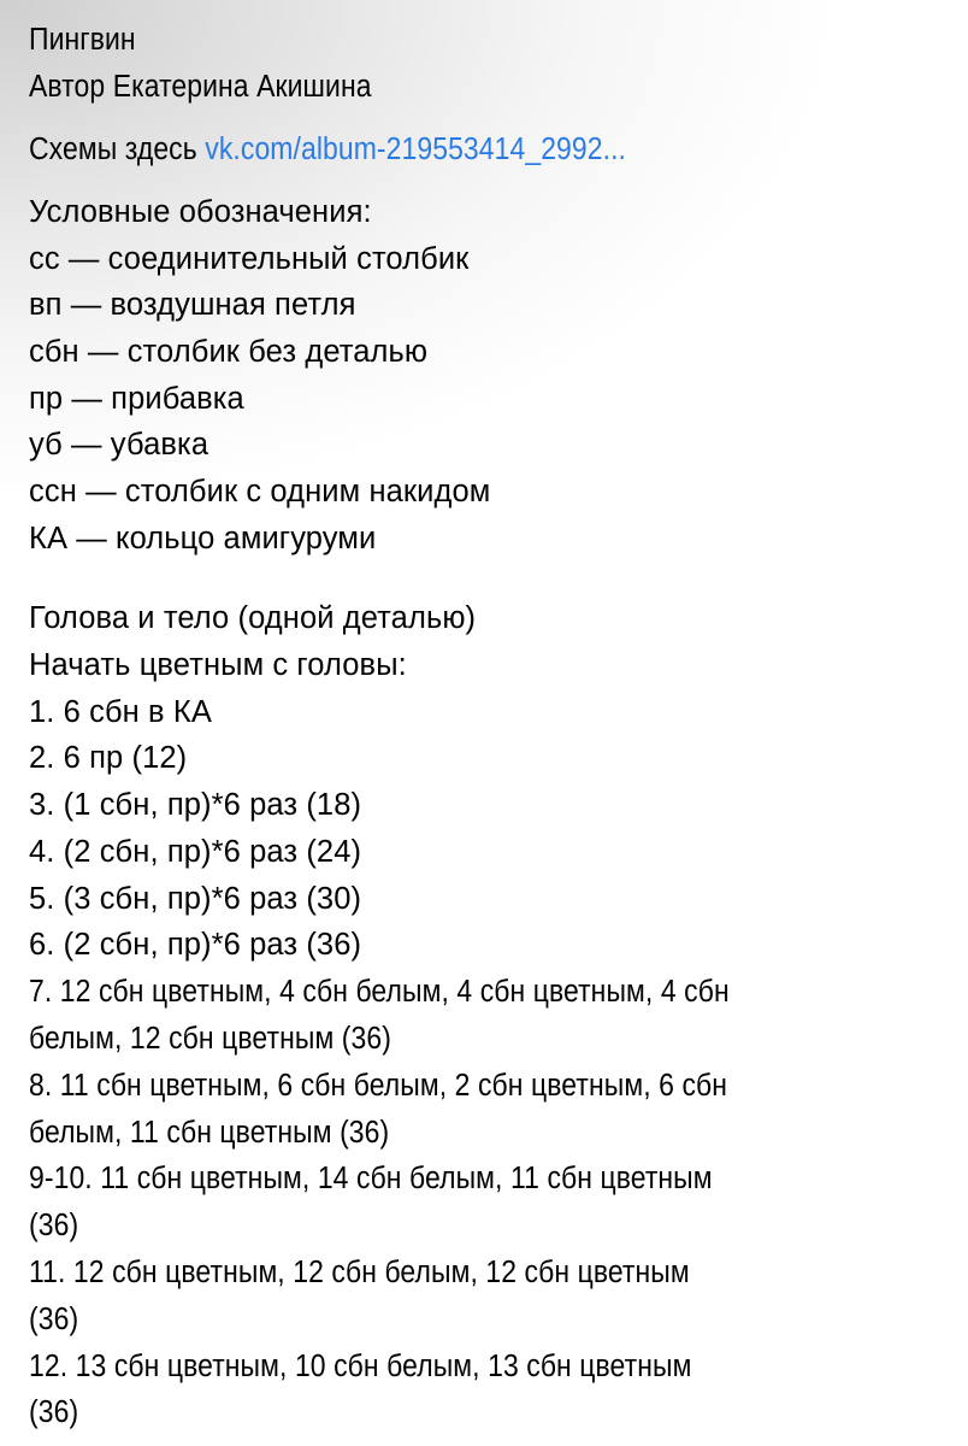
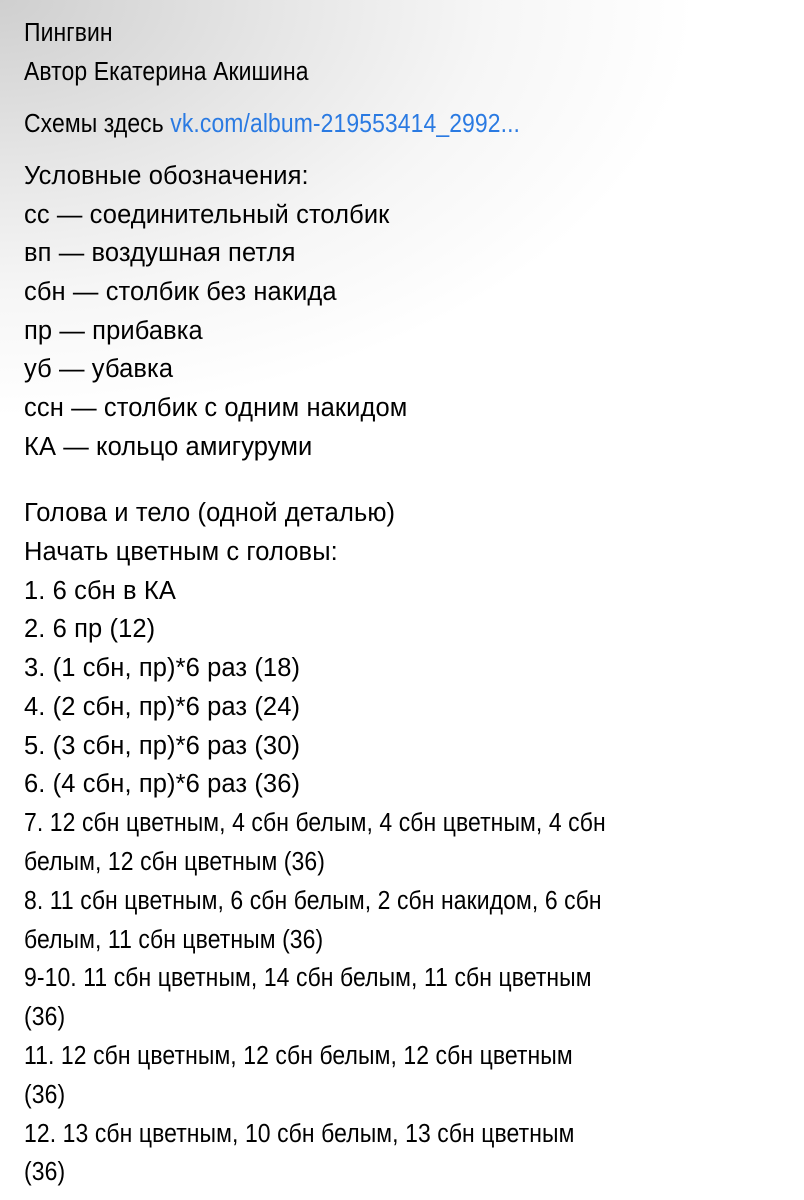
  Пингвин
  Автор Екатерина Акишина
  Схемы здесь vk.com/album-219553414_2992...
  Условные обозначения:
  сс — соединительный столбик
  вп — воздушная петля
- сбн — столбик без деталью
+ сбн — столбик без накида
  пр — прибавка
  уб — убавка
  ссн — столбик с одним накидом
  КА — кольцо амигуруми
  Голова и тело (одной деталью)
  Начать цветным с головы:
  1. 6 сбн в КА
  2. 6 пр (12)
  3. (1 сбн, пр)*6 раз (18)
  4. (2 сбн, пр)*6 раз (24)
  5. (3 сбн, пр)*6 раз (30)
- 6. (2 сбн, пр)*6 раз (36)
+ 6. (4 сбн, пр)*6 раз (36)
  7. 12 сбн цветным, 4 сбн белым, 4 сбн цветным, 4 сбн
  белым, 12 сбн цветным (36)
- 8. 11 сбн цветным, 6 сбн белым, 2 сбн цветным, 6 сбн
+ 8. 11 сбн цветным, 6 сбн белым, 2 сбн накидом, 6 сбн
  белым, 11 сбн цветным (36)
  9-10. 11 сбн цветным, 14 сбн белым, 11 сбн цветным
  (36)
  11. 12 сбн цветным, 12 сбн белым, 12 сбн цветным
  (36)
  12. 13 сбн цветным, 10 сбн белым, 13 сбн цветным
  (36)
